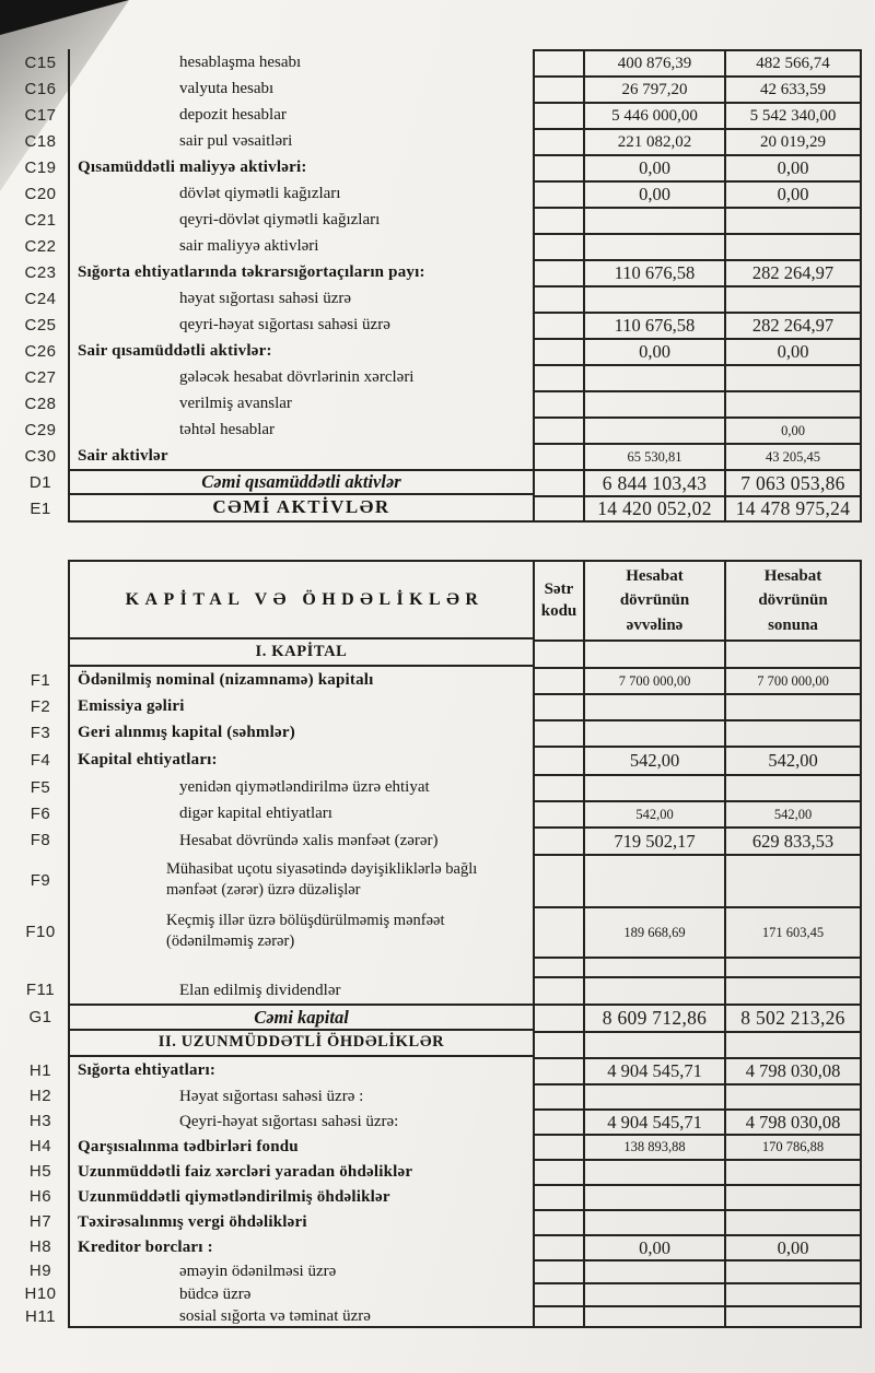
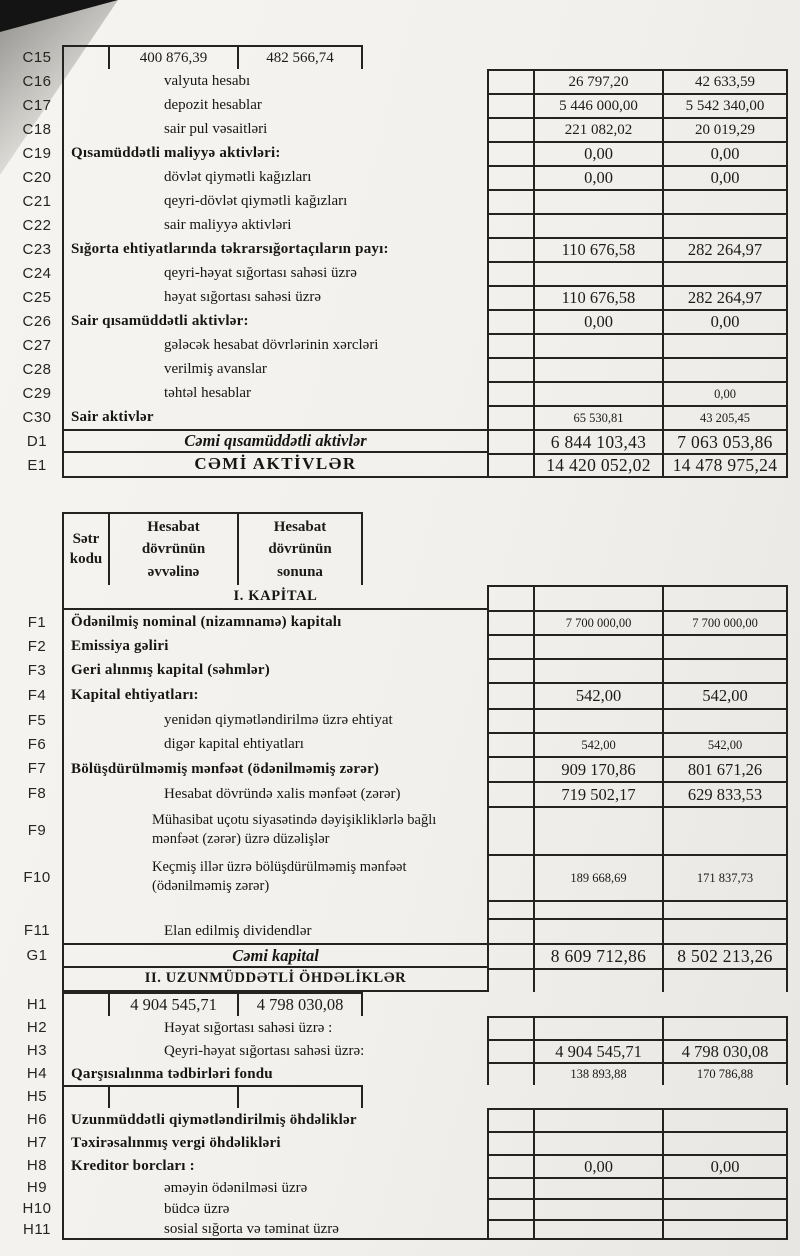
  C15
- hesablaşma hesabı
  400 876,39
  482 566,74
  C16
  valyuta hesabı
  26 797,20
  42 633,59
  C17
  depozit hesablar
  5 446 000,00
  5 542 340,00
  C18
  sair pul vəsaitləri
  221 082,02
  20 019,29
  C19
  Qısamüddətli maliyyə aktivləri:
  0,00
  0,00
  C20
  dövlət qiymətli kağızları
  0,00
  0,00
  C21
  qeyri-dövlət qiymətli kağızları
  C22
  sair maliyyə aktivləri
  C23
  Sığorta ehtiyatlarında təkrarsığortaçıların payı:
  110 676,58
  282 264,97
  C24
- həyat sığortası sahəsi üzrə
+ qeyri-həyat sığortası sahəsi üzrə
  C25
- qeyri-həyat sığortası sahəsi üzrə
+ həyat sığortası sahəsi üzrə
  110 676,58
  282 264,97
  C26
  Sair qısamüddətli aktivlər:
  0,00
  0,00
  C27
  gələcək hesabat dövrlərinin xərcləri
  C28
  verilmiş avanslar
  C29
  təhtəl hesablar
  0,00
  C30
  Sair aktivlər
  65 530,81
  43 205,45
  D1
  Cəmi qısamüddətli aktivlər
  6 844 103,43
  7 063 053,86
  E1
  CƏMİ AKTİVLƏR
  14 420 052,02
  14 478 975,24
- KAPİTAL VƏ ÖHDƏLİKLƏR
  Sətr kodu
  Hesabat dövrünün əvvəlinə
  Hesabat dövrünün sonuna
  I. KAPİTAL
  F1
  Ödənilmiş nominal (nizamnamə) kapitalı
  7 700 000,00
  7 700 000,00
  F2
  Emissiya gəliri
  F3
  Geri alınmış kapital (səhmlər)
  F4
  Kapital ehtiyatları:
  542,00
  542,00
  F5
  yenidən qiymətləndirilmə üzrə ehtiyat
  F6
  digər kapital ehtiyatları
  542,00
  542,00
+ F7
+ Bölüşdürülməmiş mənfəət (ödənilməmiş zərər)
+ 909 170,86
+ 801 671,26
  F8
  Hesabat dövründə xalis mənfəət (zərər)
  719 502,17
  629 833,53
  F9
  Mühasibat uçotu siyasətində dəyişikliklərlə bağlı mənfəət (zərər) üzrə düzəlişlər
  F10
  Keçmiş illər üzrə bölüşdürülməmiş mənfəət (ödənilməmiş zərər)
  189 668,69
- 171 603,45
+ 171 837,73
  F11
  Elan edilmiş dividendlər
  G1
  Cəmi kapital
  8 609 712,86
  8 502 213,26
  II. UZUNMÜDDƏTLİ ÖHDƏLİKLƏR
  H1
- Sığorta ehtiyatları:
  4 904 545,71
  4 798 030,08
  H2
  Həyat sığortası sahəsi üzrə :
  H3
  Qeyri-həyat sığortası sahəsi üzrə:
  4 904 545,71
  4 798 030,08
  H4
  Qarşısıalınma tədbirləri fondu
  138 893,88
  170 786,88
  H5
- Uzunmüddətli faiz xərcləri yaradan öhdəliklər
  H6
  Uzunmüddətli qiymətləndirilmiş öhdəliklər
  H7
  Təxirəsalınmış vergi öhdəlikləri
  H8
  Kreditor borcları :
  0,00
  0,00
  H9
  əməyin ödənilməsi üzrə
  H10
  büdcə üzrə
  H11
  sosial sığorta və təminat üzrə
